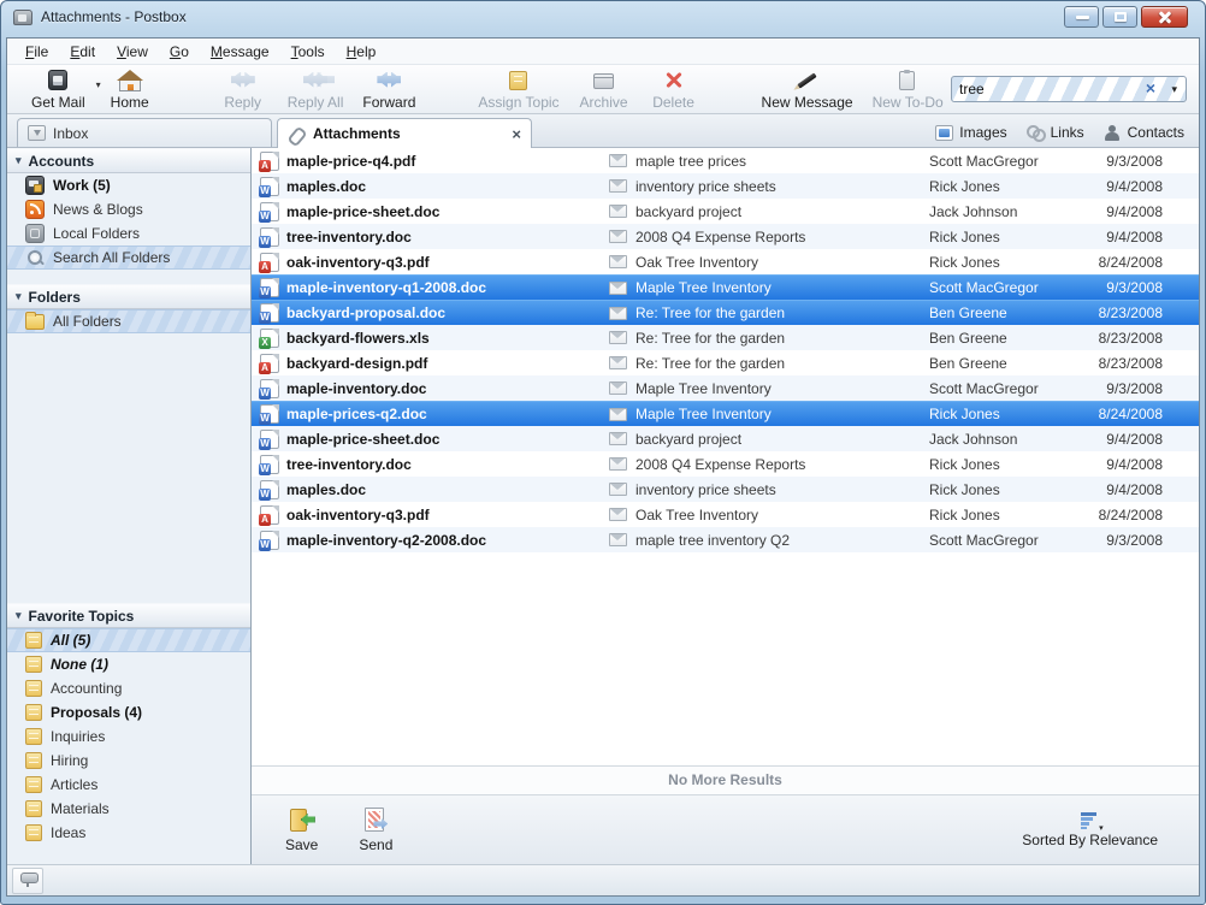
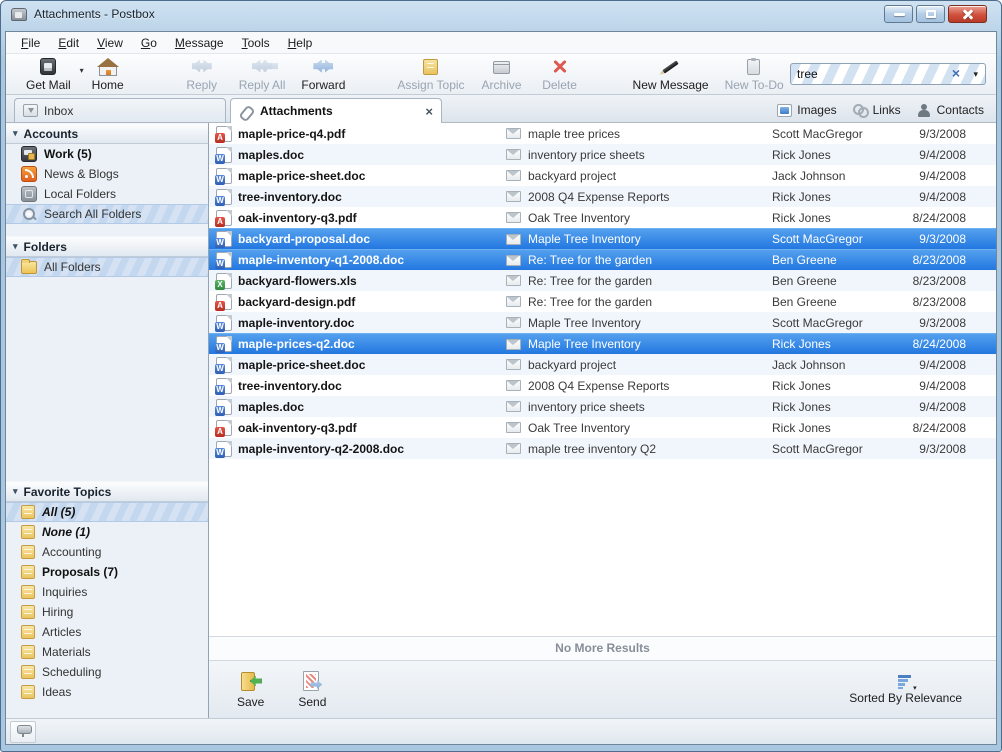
  Attachments - Postbox
  File
  Edit
  View
  Go
  Message
  Tools
  Help
  Get Mail
  ▾
  Home
  Reply
  Reply All
  Forward
  Assign Topic
  Archive
  Delete
  New Message
  New To-Do
  tree
  ×
  ▾
  Inbox
  Attachments
  ×
  Images
  Links
  Contacts
  ▾
  Accounts
  Work (5)
  News & Blogs
  Local Folders
  Search All Folders
  ▾
  Folders
  All Folders
  ▾
  Favorite Topics
  All (5)
  None (1)
  Accounting
- Proposals (4)
+ Proposals (7)
  Inquiries
  Hiring
  Articles
  Materials
+ Scheduling
  Ideas
  maple-price-q4.pdf
  maple tree prices
  Scott MacGregor
  9/3/2008
  maples.doc
  inventory price sheets
  Rick Jones
  9/4/2008
  maple-price-sheet.doc
  backyard project
  Jack Johnson
  9/4/2008
  tree-inventory.doc
  2008 Q4 Expense Reports
  Rick Jones
  9/4/2008
  oak-inventory-q3.pdf
  Oak Tree Inventory
  Rick Jones
  8/24/2008
- maple-inventory-q1-2008.doc
+ backyard-proposal.doc
  Maple Tree Inventory
  Scott MacGregor
  9/3/2008
- backyard-proposal.doc
+ maple-inventory-q1-2008.doc
  Re: Tree for the garden
  Ben Greene
  8/23/2008
  backyard-flowers.xls
  Re: Tree for the garden
  Ben Greene
  8/23/2008
  backyard-design.pdf
  Re: Tree for the garden
  Ben Greene
  8/23/2008
  maple-inventory.doc
  Maple Tree Inventory
  Scott MacGregor
  9/3/2008
  maple-prices-q2.doc
  Maple Tree Inventory
  Rick Jones
  8/24/2008
  maple-price-sheet.doc
  backyard project
  Jack Johnson
  9/4/2008
  tree-inventory.doc
  2008 Q4 Expense Reports
  Rick Jones
  9/4/2008
  maples.doc
  inventory price sheets
  Rick Jones
  9/4/2008
  oak-inventory-q3.pdf
  Oak Tree Inventory
  Rick Jones
  8/24/2008
  maple-inventory-q2-2008.doc
  maple tree inventory Q2
  Scott MacGregor
  9/3/2008
  No More Results
  Save
  Send
  Sorted By Relevance
